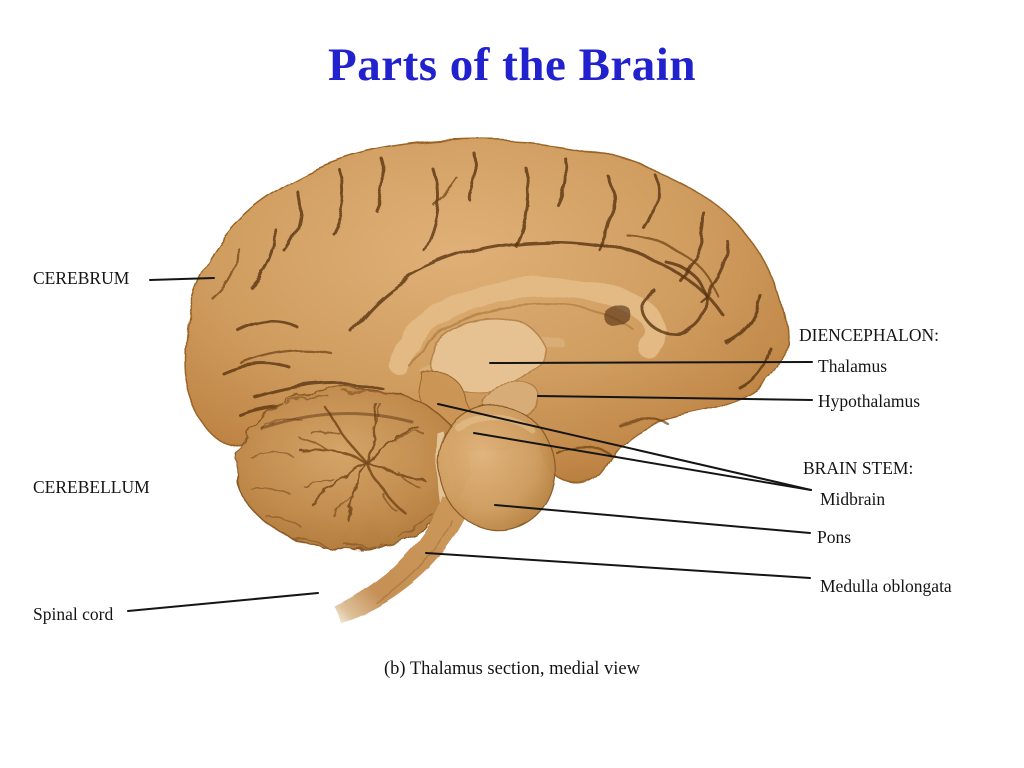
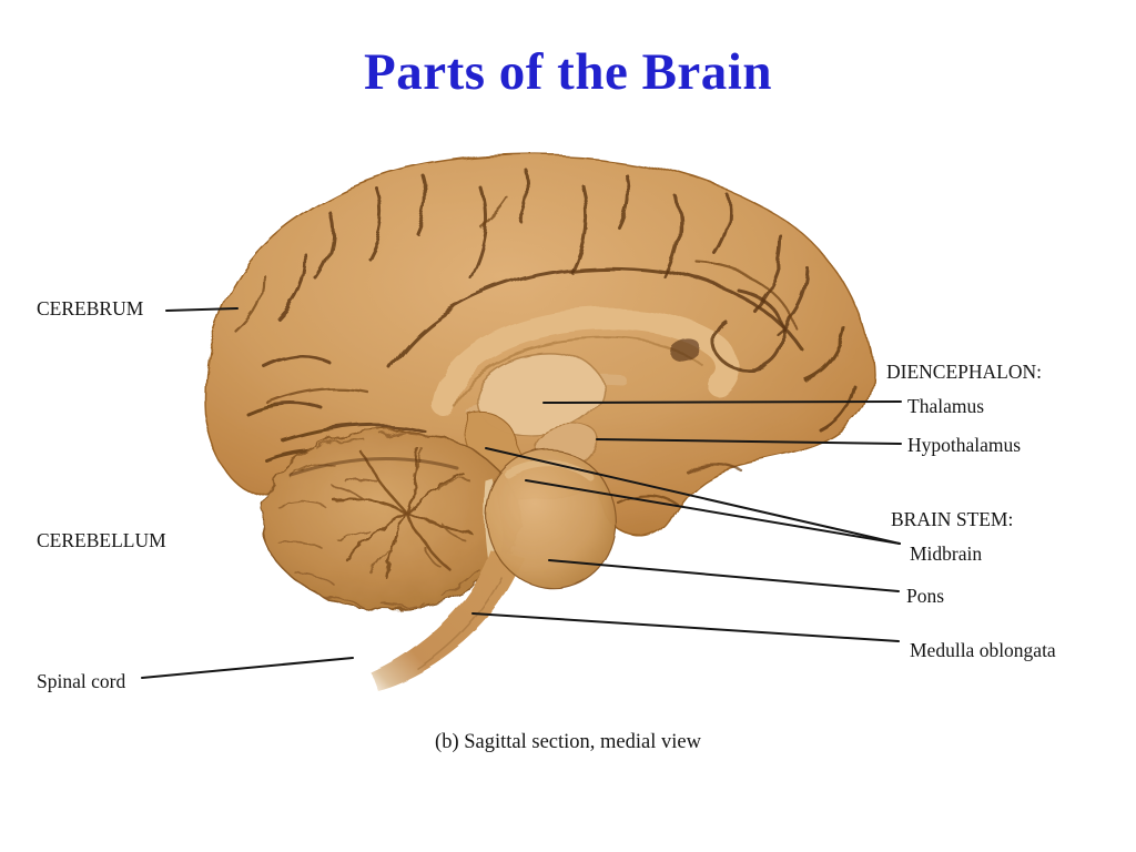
  Parts of the Brain
  CEREBRUM
  DIENCEPHALON:
  Thalamus
  Hypothalamus
  BRAIN STEM:
  Midbrain
  Pons
  Medulla oblongata
  CEREBELLUM
  Spinal cord
- (b) Thalamus section, medial view
+ (b) Sagittal section, medial view
